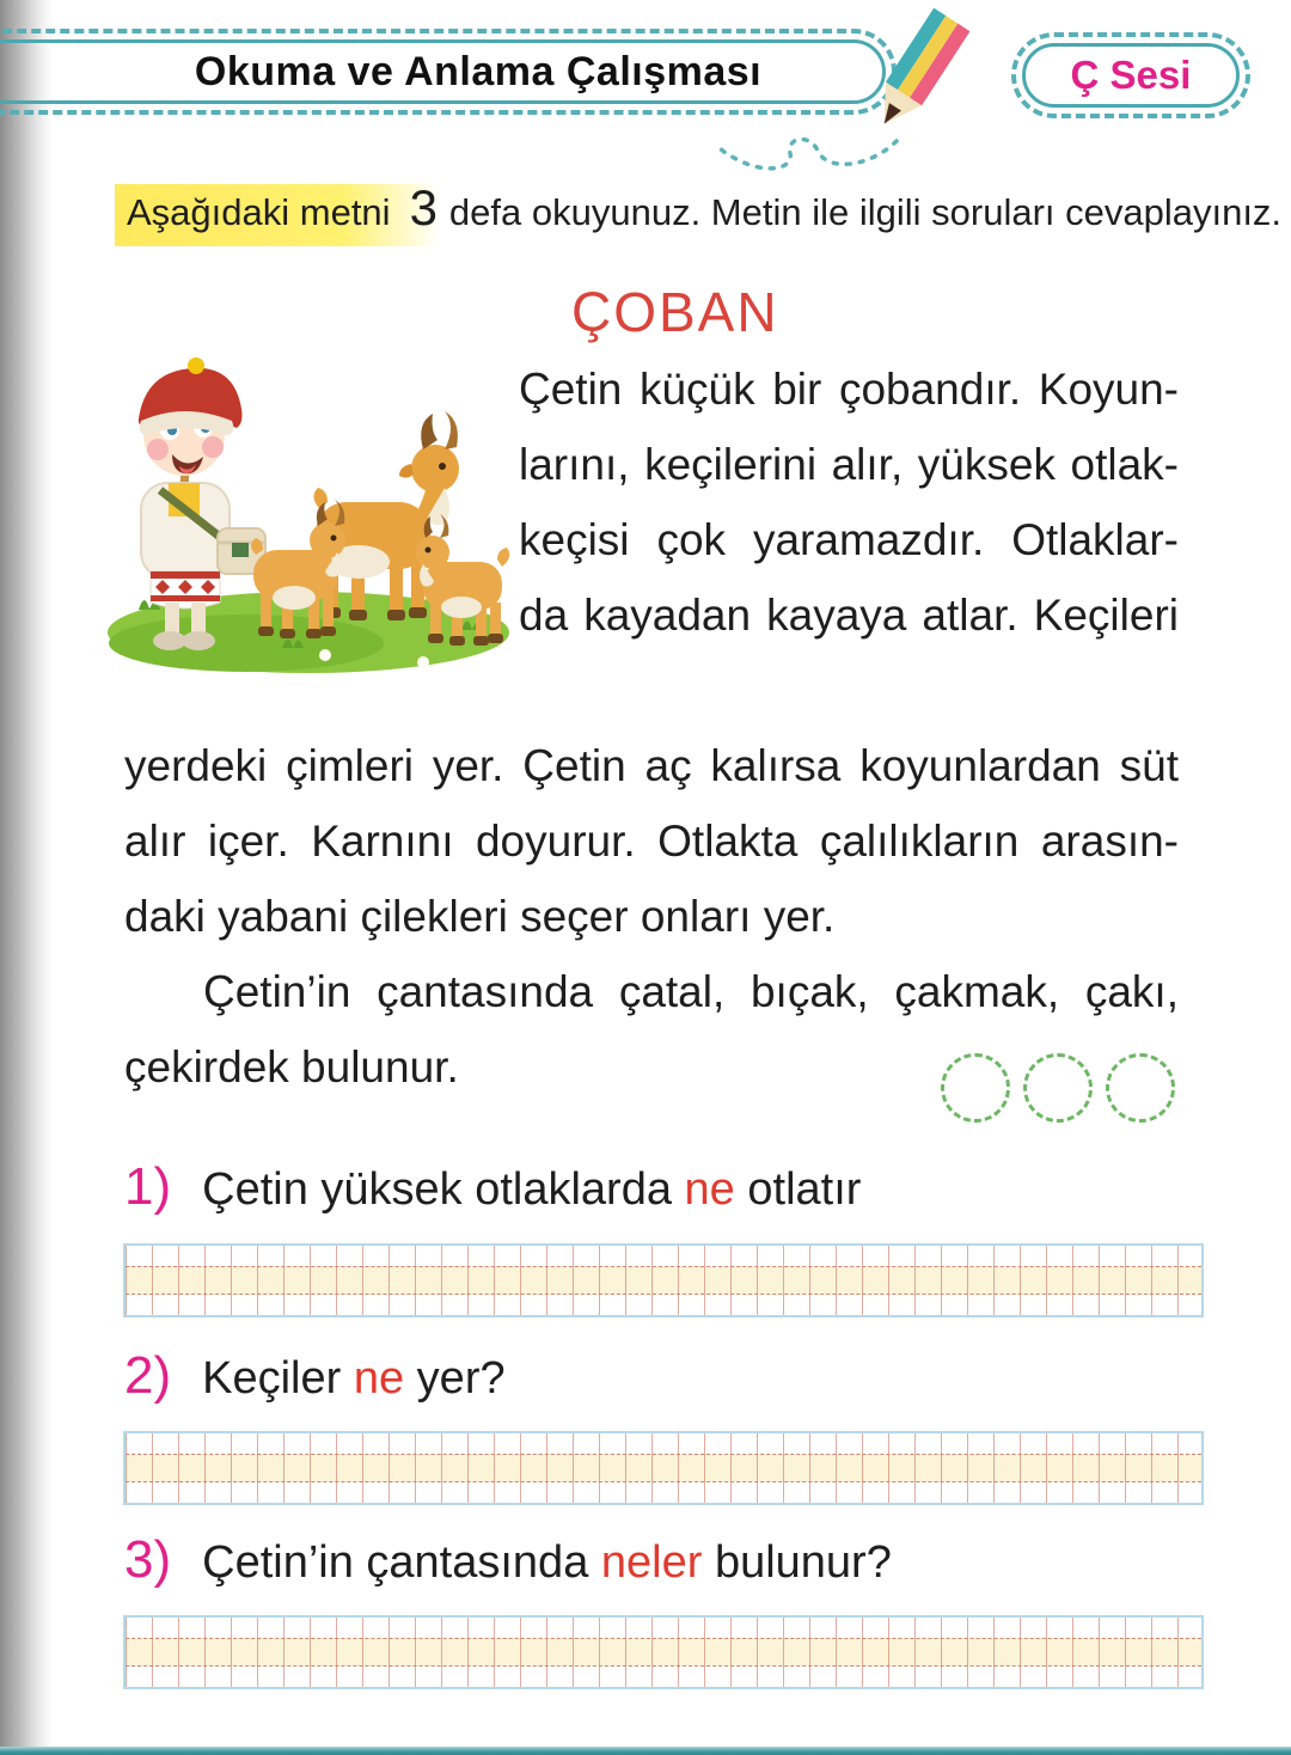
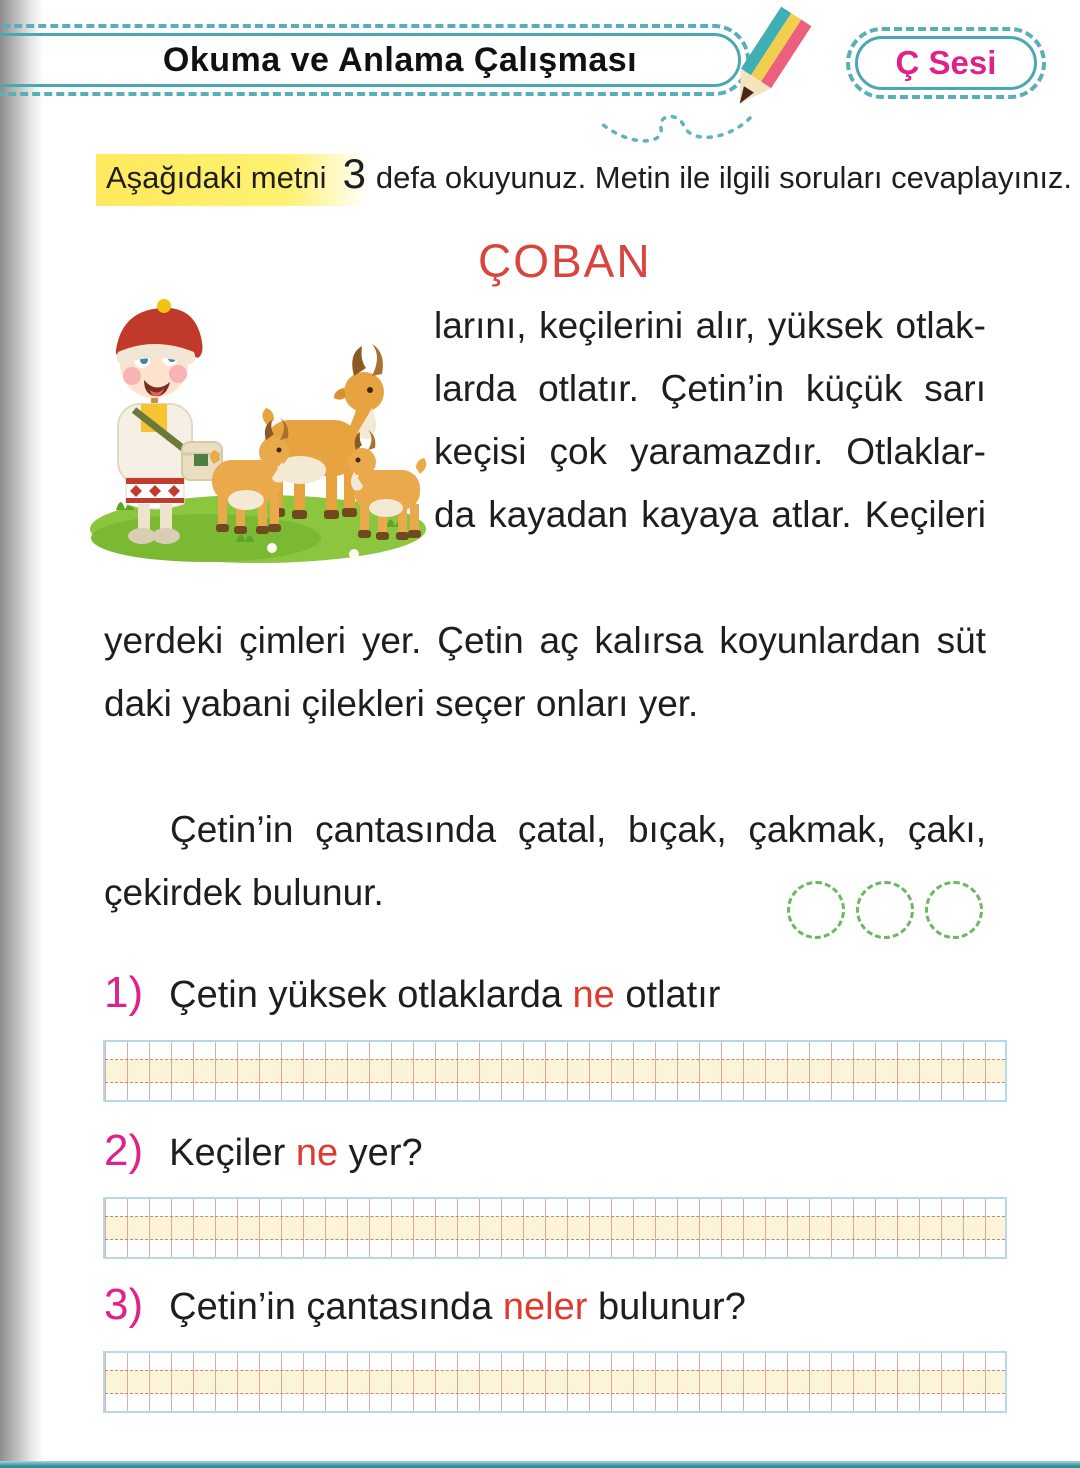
  Okuma ve Anlama Çalışması
  Ç Sesi
  Aşağıdaki metni
  3
  defa okuyunuz. Metin ile ilgili soruları cevaplayınız.
  ÇOBAN
- Çetin küçük bir çobandır. Koyun-
  larını, keçilerini alır, yüksek otlak-
+ larda otlatır. Çetin’in küçük sarı
  keçisi çok yaramazdır. Otlaklar-
  da kayadan kayaya atlar. Keçileri
  yerdeki çimleri yer. Çetin aç kalırsa koyunlardan süt
- alır içer. Karnını doyurur. Otlakta çalılıkların arasın-
  daki yabani çilekleri seçer onları yer.
  Çetin’in çantasında çatal, bıçak, çakmak, çakı,
  çekirdek bulunur.
  1)
  Çetin yüksek otlaklarda ne otlatır
  2)
  Keçiler ne yer?
  3)
  Çetin’in çantasında neler bulunur?
